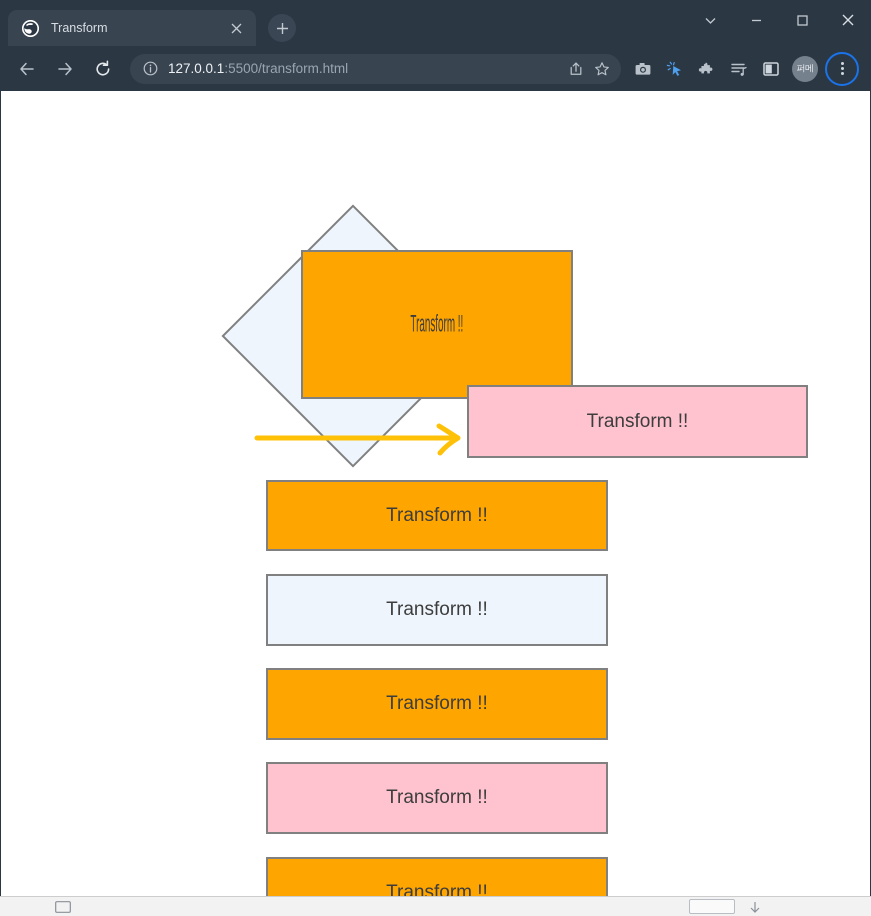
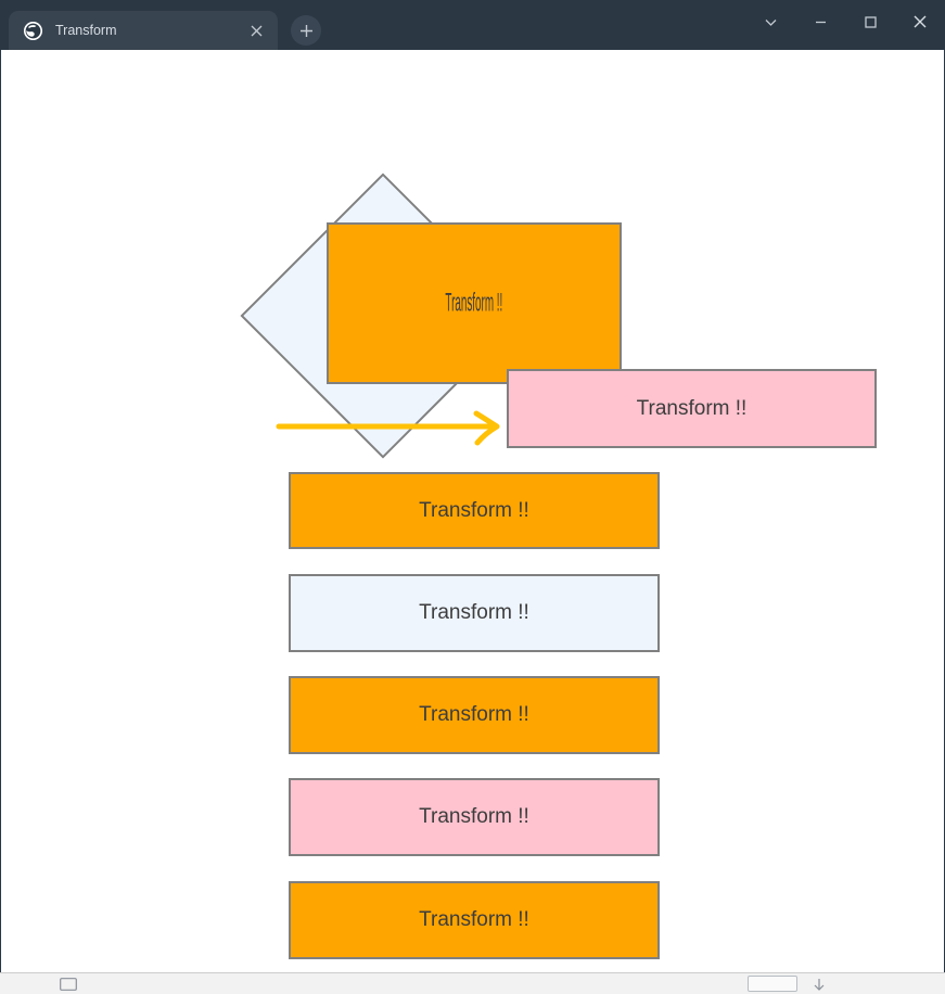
  Transform
- 127.0.0.1:5500/transform.html
- 퍼메
  Transform !!
  Transform !!
  Transform !!
  Transform !!
  Transform !!
  Transform !!
  Transform !!
